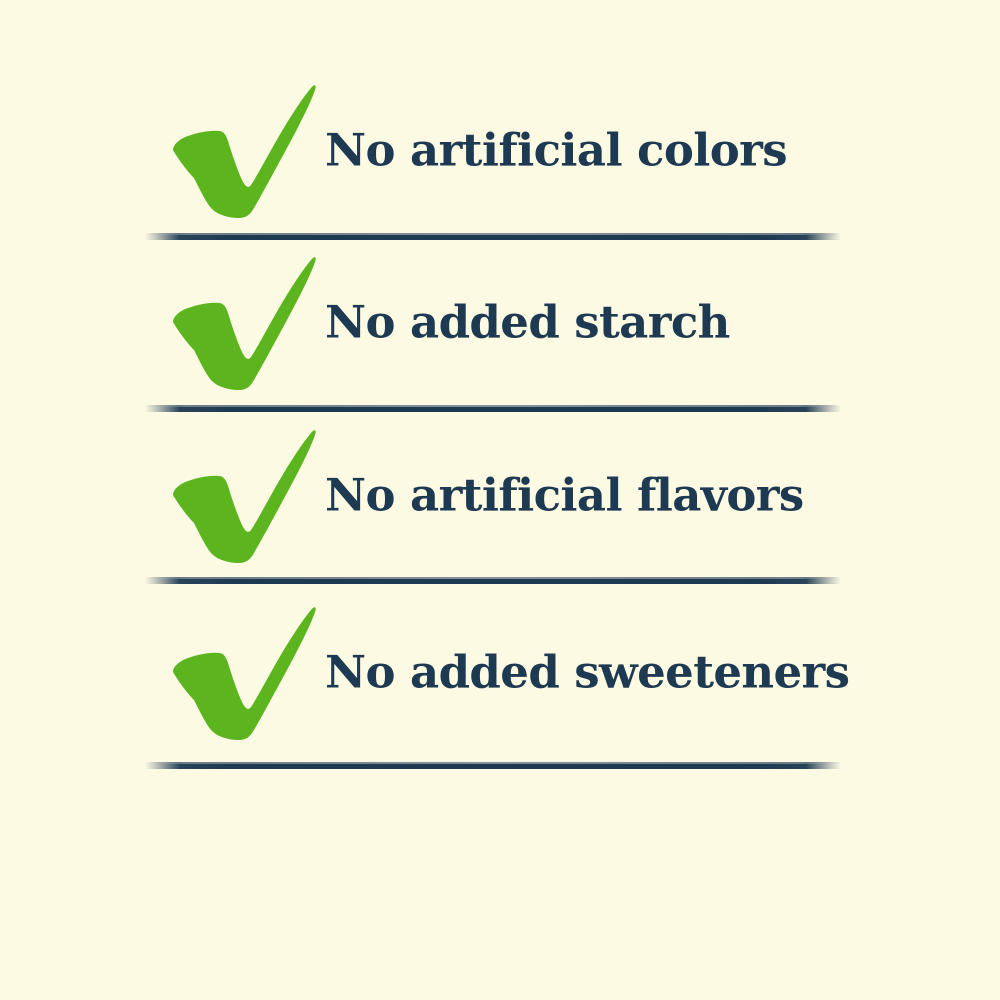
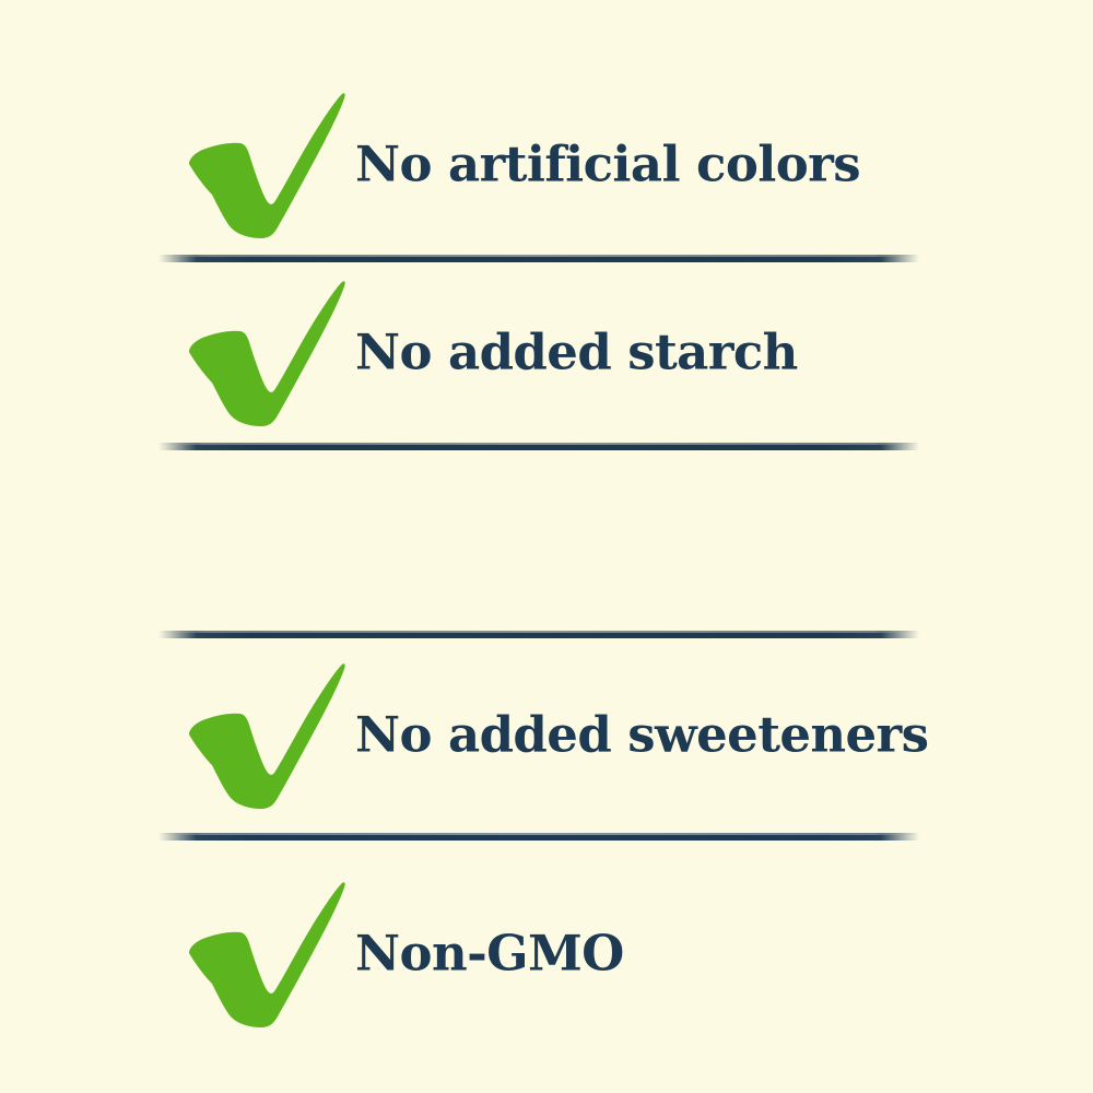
  No artificial colors
  No added starch
- No artificial flavors
  No added sweeteners
+ Non-GMO
